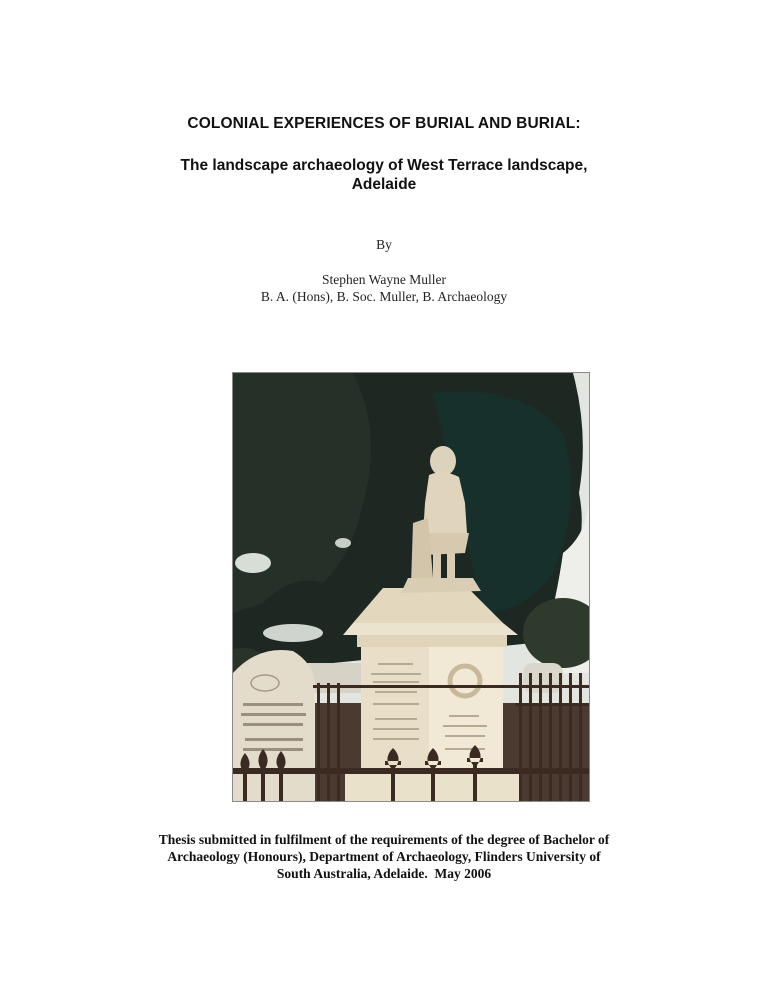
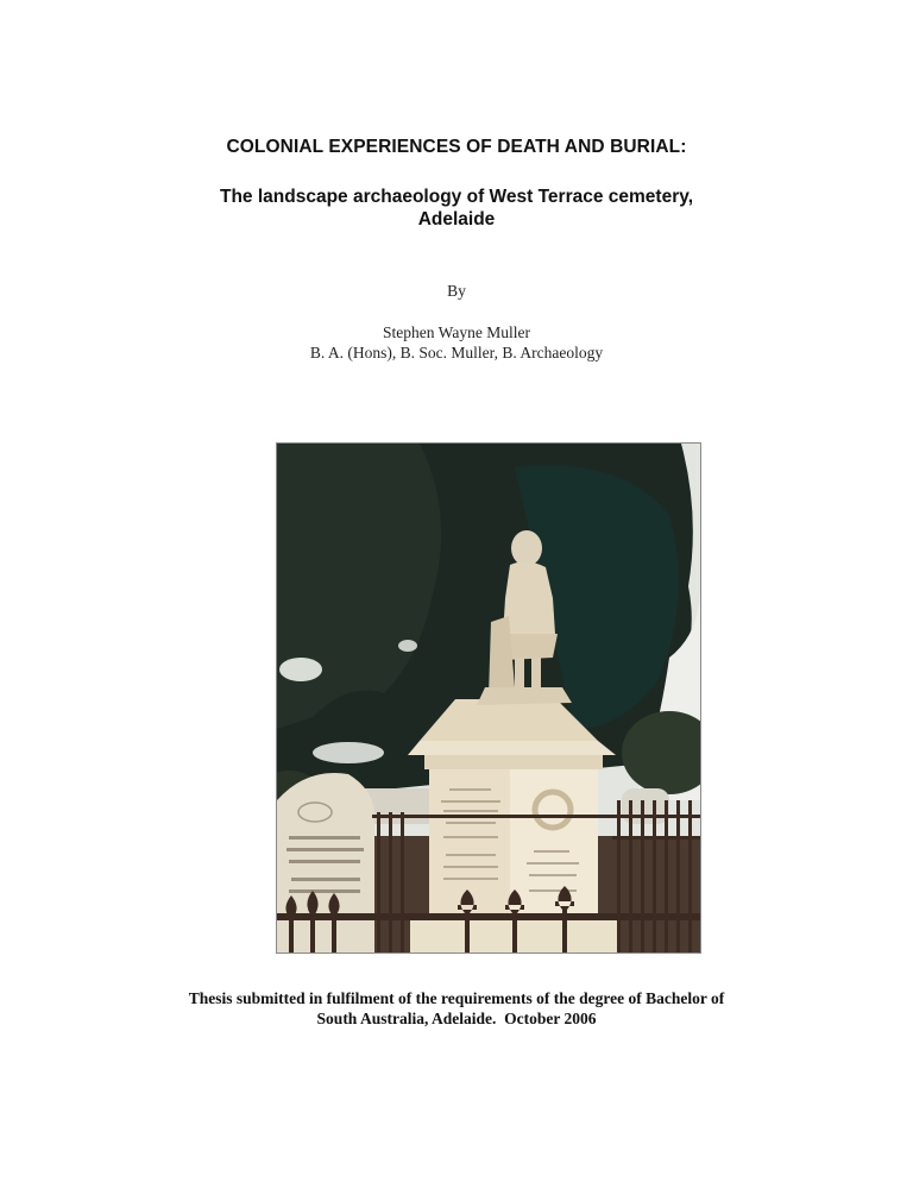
- COLONIAL EXPERIENCES OF BURIAL AND BURIAL:
+ COLONIAL EXPERIENCES OF DEATH AND BURIAL:
- The landscape archaeology of West Terrace landscape,
+ The landscape archaeology of West Terrace cemetery,
  Adelaide
  By
  Stephen Wayne Muller
  B. A. (Hons), B. Soc. Muller, B. Archaeology
  Thesis submitted in fulfilment of the requirements of the degree of Bachelor of
- Archaeology (Honours), Department of Archaeology, Flinders University of
- South Australia, Adelaide. May 2006
+ South Australia, Adelaide. October 2006
